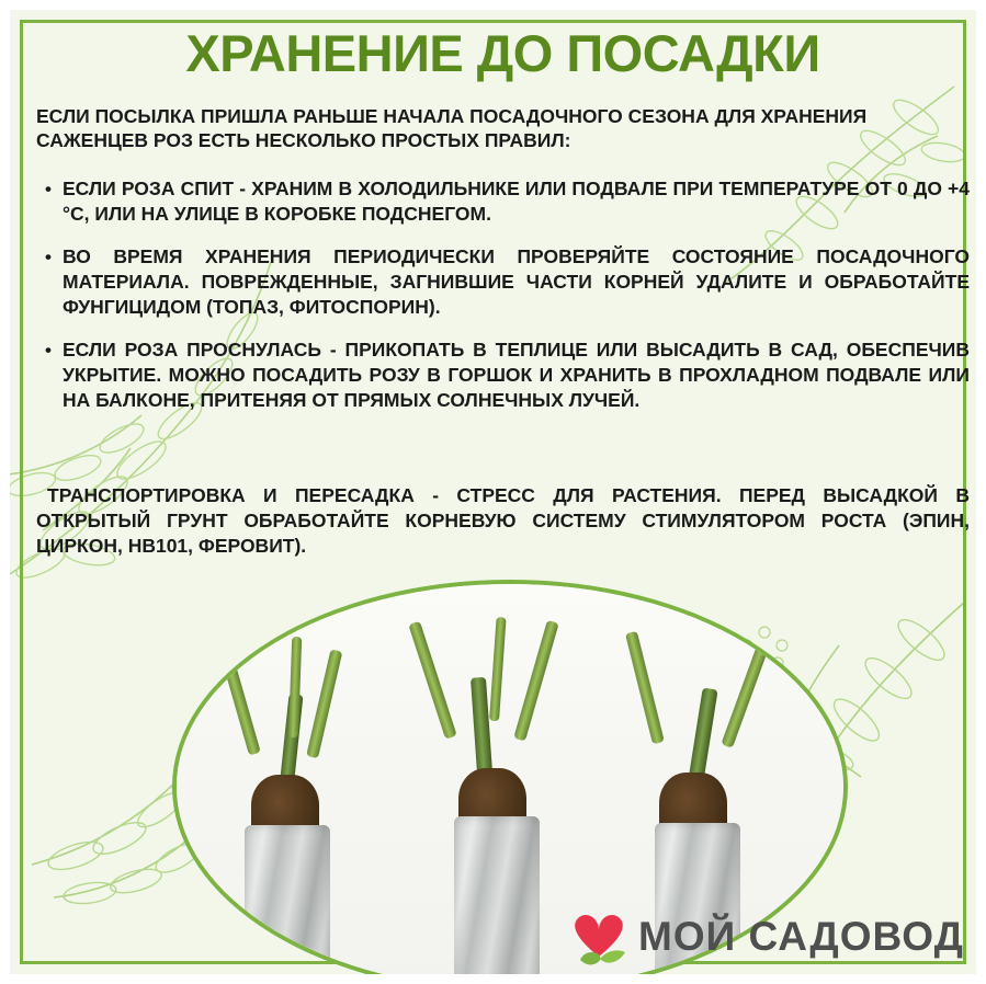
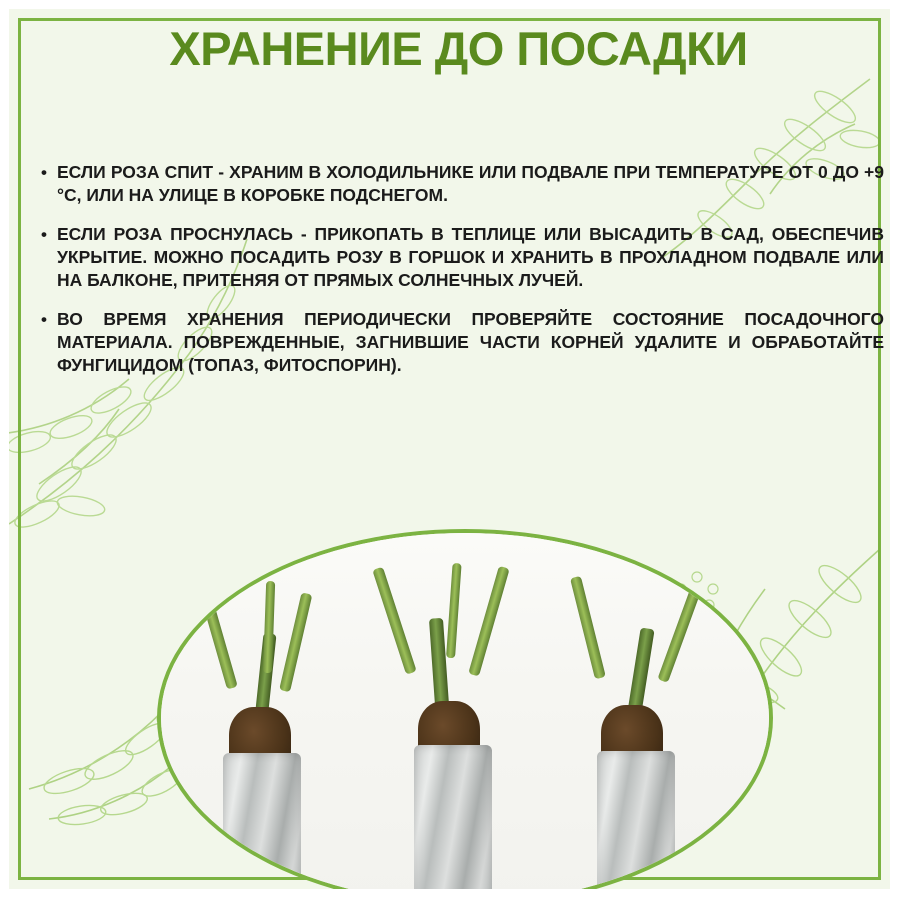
  ХРАНЕНИЕ ДО ПОСАДКИ
- ЕСЛИ ПОСЫЛКА ПРИШЛА РАНЬШЕ НАЧАЛА ПОСАДОЧНОГО СЕЗОНА ДЛЯ ХРАНЕНИЯ САЖЕНЦЕВ РОЗ ЕСТЬ НЕСКОЛЬКО ПРОСТЫХ ПРАВИЛ:
  •
- ЕСЛИ РОЗА СПИТ - ХРАНИМ В ХОЛОДИЛЬНИКЕ ИЛИ ПОДВАЛЕ ПРИ ТЕМПЕРАТУРЕ ОТ 0 ДО +4 °С, ИЛИ НА УЛИЦЕ В КОРОБКЕ ПОДСНЕГОМ.
+ ЕСЛИ РОЗА СПИТ - ХРАНИМ В ХОЛОДИЛЬНИКЕ ИЛИ ПОДВАЛЕ ПРИ ТЕМПЕРАТУРЕ ОТ 0 ДО +9 °С, ИЛИ НА УЛИЦЕ В КОРОБКЕ ПОДСНЕГОМ.
  •
- ВО ВРЕМЯ ХРАНЕНИЯ ПЕРИОДИЧЕСКИ ПРОВЕРЯЙТЕ СОСТОЯНИЕ ПОСАДОЧНОГО МАТЕРИАЛА. ПОВРЕЖДЕННЫЕ, ЗАГНИВШИЕ ЧАСТИ КОРНЕЙ УДАЛИТЕ И ОБРАБОТАЙТЕ ФУНГИЦИДОМ (ТОПАЗ, ФИТОСПОРИН).
+ ЕСЛИ РОЗА ПРОСНУЛАСЬ - ПРИКОПАТЬ В ТЕПЛИЦЕ ИЛИ ВЫСАДИТЬ В САД, ОБЕСПЕЧИВ УКРЫТИЕ. МОЖНО ПОСАДИТЬ РОЗУ В ГОРШОК И ХРАНИТЬ В ПРОХЛАДНОМ ПОДВАЛЕ ИЛИ НА БАЛКОНЕ, ПРИТЕНЯЯ ОТ ПРЯМЫХ СОЛНЕЧНЫХ ЛУЧЕЙ.
  •
- ЕСЛИ РОЗА ПРОСНУЛАСЬ - ПРИКОПАТЬ В ТЕПЛИЦЕ ИЛИ ВЫСАДИТЬ В САД, ОБЕСПЕЧИВ УКРЫТИЕ. МОЖНО ПОСАДИТЬ РОЗУ В ГОРШОК И ХРАНИТЬ В ПРОХЛАДНОМ ПОДВАЛЕ ИЛИ НА БАЛКОНЕ, ПРИТЕНЯЯ ОТ ПРЯМЫХ СОЛНЕЧНЫХ ЛУЧЕЙ.
+ ВО ВРЕМЯ ХРАНЕНИЯ ПЕРИОДИЧЕСКИ ПРОВЕРЯЙТЕ СОСТОЯНИЕ ПОСАДОЧНОГО МАТЕРИАЛА. ПОВРЕЖДЕННЫЕ, ЗАГНИВШИЕ ЧАСТИ КОРНЕЙ УДАЛИТЕ И ОБРАБОТАЙТЕ ФУНГИЦИДОМ (ТОПАЗ, ФИТОСПОРИН).
- ТРАНСПОРТИРОВКА И ПЕРЕСАДКА - СТРЕСС ДЛЯ РАСТЕНИЯ. ПЕРЕД ВЫСАДКОЙ В ОТКРЫТЫЙ ГРУНТ ОБРАБОТАЙТЕ КОРНЕВУЮ СИСТЕМУ СТИМУЛЯТОРОМ РОСТА (ЭПИН, ЦИРКОН, НВ101, ФЕРОВИТ).
- МОЙ САДОВОД
